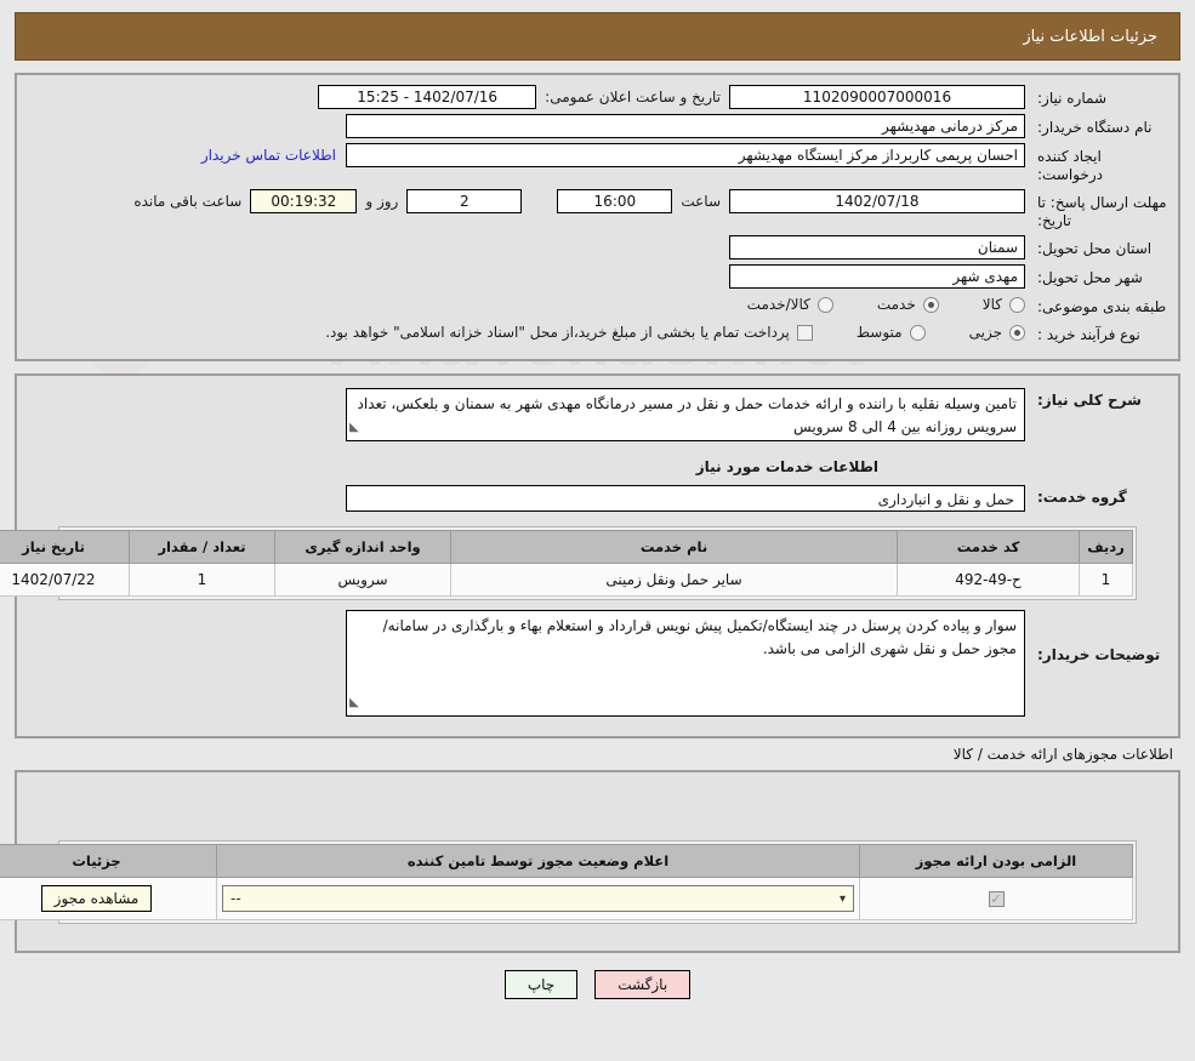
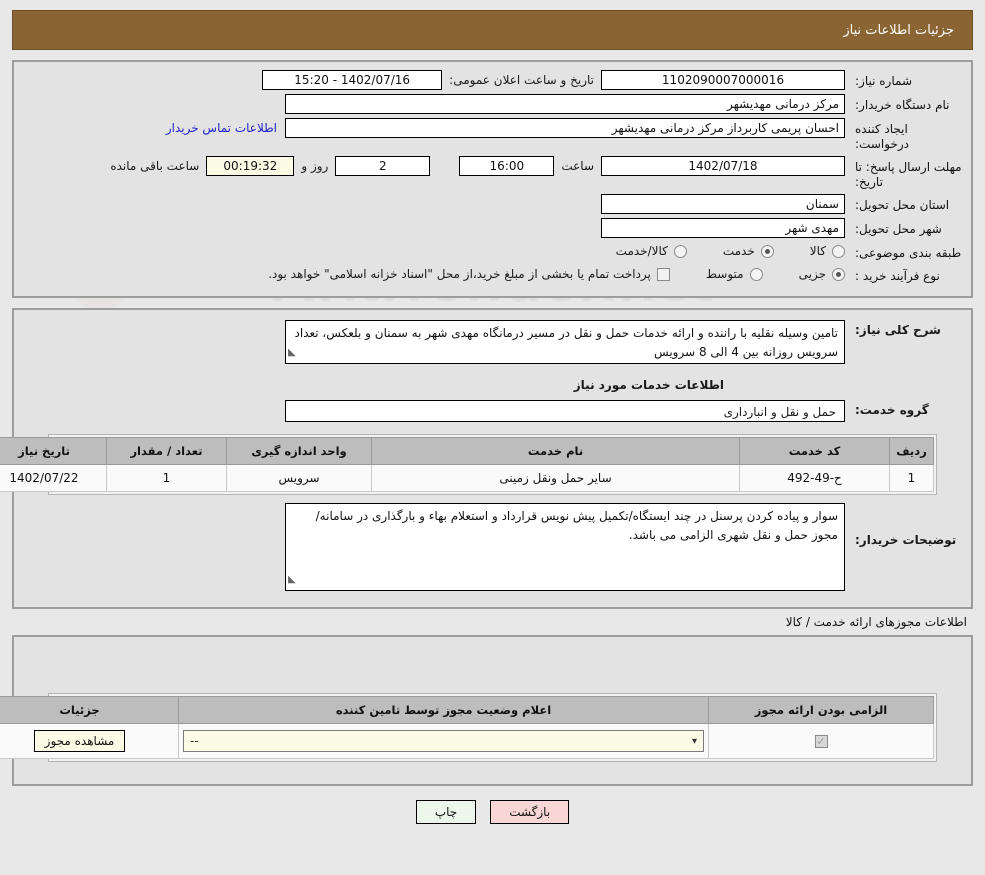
  جزئیات اطلاعات نیاز
  شماره نیاز:
  1102090007000016
  تاریخ و ساعت اعلان عمومی:
- 1402/07/16 - 15:25
+ 1402/07/16 - 15:20
  نام دستگاه خریدار:
  مرکز درمانی مهدیشهر
  ایجاد کننده درخواست:
- احسان پریمی کاربرداز مرکز ایستگاه مهدیشهر
+ احسان پریمی کاربرداز مرکز درمانی مهدیشهر
  اطلاعات تماس خریدار
  مهلت ارسال پاسخ: تا تاریخ:
  1402/07/18
  ساعت
  16:00
  2
  روز و
  00:19:32
  ساعت باقی مانده
  استان محل تحویل:
  سمنان
  شهر محل تحویل:
  مهدی شهر
  طبقه بندی موضوعی:
  کالا
  خدمت
  کالا/خدمت
  نوع فرآیند خرید :
  جزیی
  متوسط
  پرداخت تمام یا بخشی از مبلغ خرید،از محل "اسناد خزانه اسلامی" خواهد بود.
  شرح کلی نیاز:
  تامین وسیله نقلیه با راننده و ارائه خدمات حمل و نقل در مسیر درمانگاه مهدی شهر به سمنان و بلعکس، تعداد سرویس روزانه بین 4 الی 8 سرویس
  اطلاعات خدمات مورد نیاز
  گروه خدمت:
  حمل و نقل و انبارداری
  ردیف	کد خدمت	نام خدمت	واحد اندازه گیری	تعداد / مقدار	تاریخ نیاز
  1	ح-49-492	سایر حمل ونقل زمینی	سرویس	1	1402/07/22
  توضیحات خریدار:
  سوار و پیاده کردن پرسنل در چند ایستگاه/تکمیل پیش نویس قرارداد و استعلام بهاء و بارگذاری در سامانه/مجوز حمل و نقل شهری الزامی می باشد.
  اطلاعات مجوزهای ارائه خدمت / کالا
  الزامی بودن ارائه مجوز	اعلام وضعیت مجوز توسط تامین کننده	جزئیات
  	▾ --	مشاهده مجوز
  بازگشت
  چاپ
